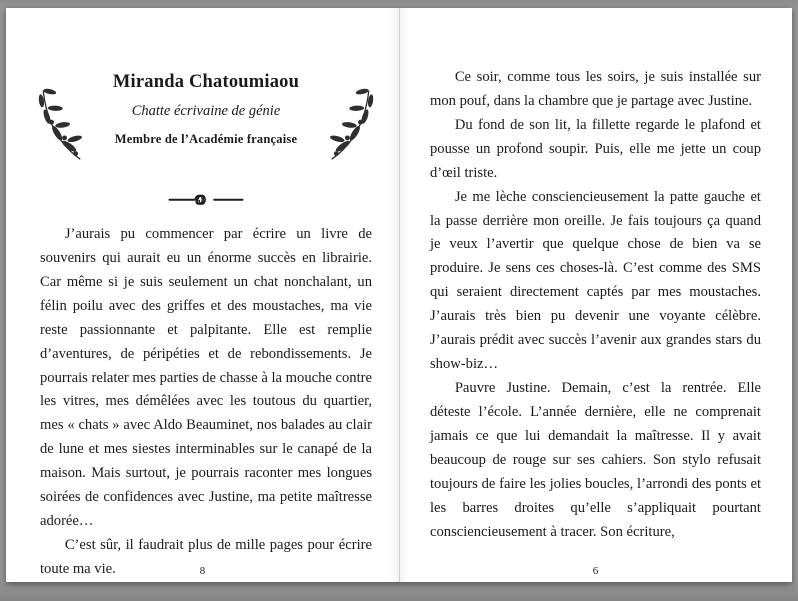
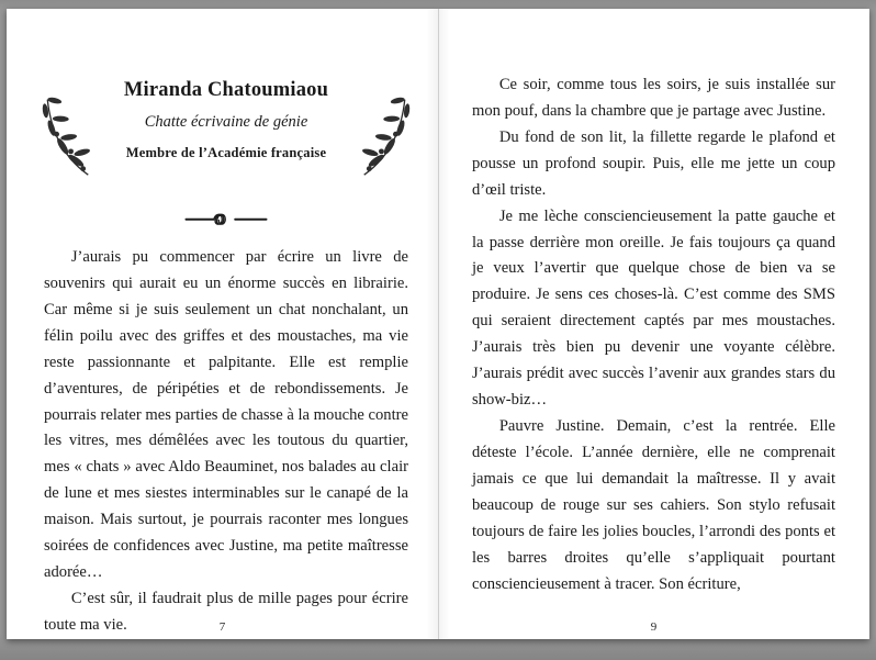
  Miranda Chatoumiaou
  Chatte écrivaine de génie
  Membre de l’Académie française
  J’aurais pu commencer par écrire un livre de souvenirs qui aurait eu un énorme succès en librairie. Car même si je suis seulement un chat nonchalant, un félin poilu avec des griffes et des moustaches, ma vie reste passionnante et palpitante. Elle est remplie d’aventures, de péripéties et de rebondissements. Je pourrais relater mes parties de chasse à la mouche contre les vitres, mes démêlées avec les toutous du quartier, mes « chats » avec Aldo Beauminet, nos balades au clair de lune et mes siestes interminables sur le canapé de la maison. Mais surtout, je pourrais raconter mes longues soirées de confidences avec Justine, ma petite maîtresse adorée…
  C’est sûr, il faudrait plus de mille pages pour écrire toute ma vie.
- 8
+ 7
  Ce soir, comme tous les soirs, je suis installée sur mon pouf, dans la chambre que je partage avec Justine.
  Du fond de son lit, la fillette regarde le plafond et pousse un profond soupir. Puis, elle me jette un coup d’œil triste.
  Je me lèche consciencieusement la patte gauche et la passe derrière mon oreille. Je fais toujours ça quand je veux l’avertir que quelque chose de bien va se produire. Je sens ces choses-là. C’est comme des SMS qui seraient directement captés par mes moustaches. J’aurais très bien pu devenir une voyante célèbre. J’aurais prédit avec succès l’avenir aux grandes stars du show-biz…
  Pauvre Justine. Demain, c’est la rentrée. Elle déteste l’école. L’année dernière, elle ne comprenait jamais ce que lui demandait la maîtresse. Il y avait beaucoup de rouge sur ses cahiers. Son stylo refusait toujours de faire les jolies boucles, l’arrondi des ponts et les barres droites qu’elle s’appliquait pourtant consciencieusement à tracer. Son écriture,
- 6
+ 9
